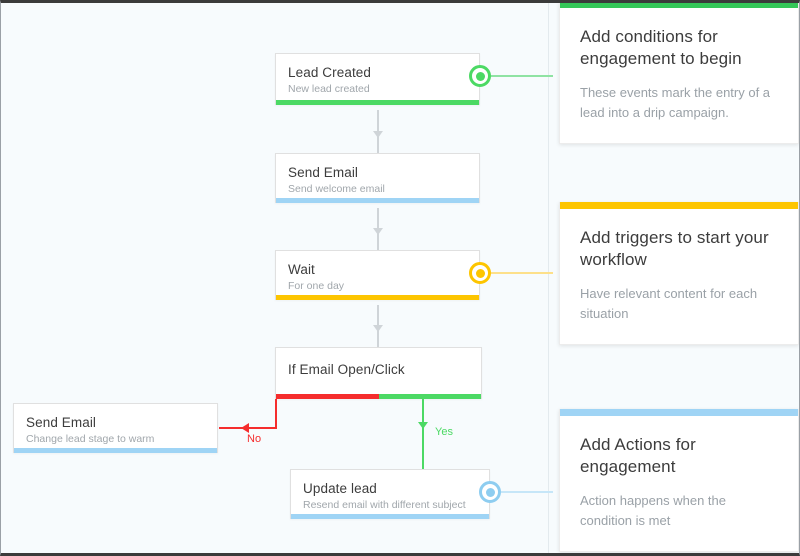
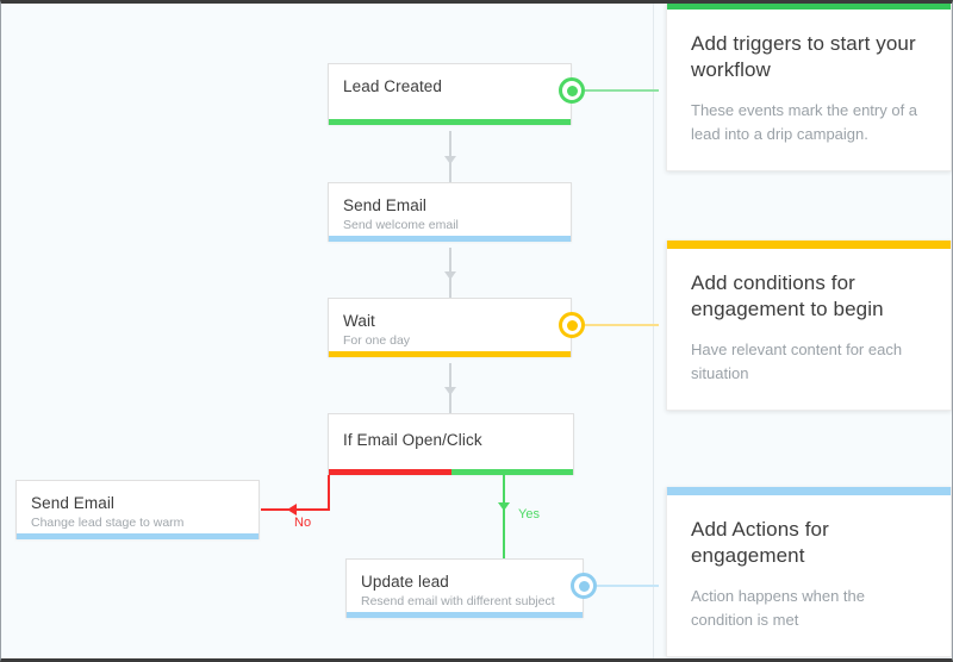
  Lead Created
- New lead created
  Send Email
  Send welcome email
  Wait
  For one day
  If Email Open/Click
  No
  Yes
  Send Email
  Change lead stage to warm
  Update lead
  Resend email with different subject
- Add conditions for engagement to begin
+ Add triggers to start your workflow
  These events mark the entry of a lead into a drip campaign.
- Add triggers to start your workflow
+ Add conditions for engagement to begin
  Have relevant content for each situation
  Add Actions for engagement
  Action happens when the condition is met
